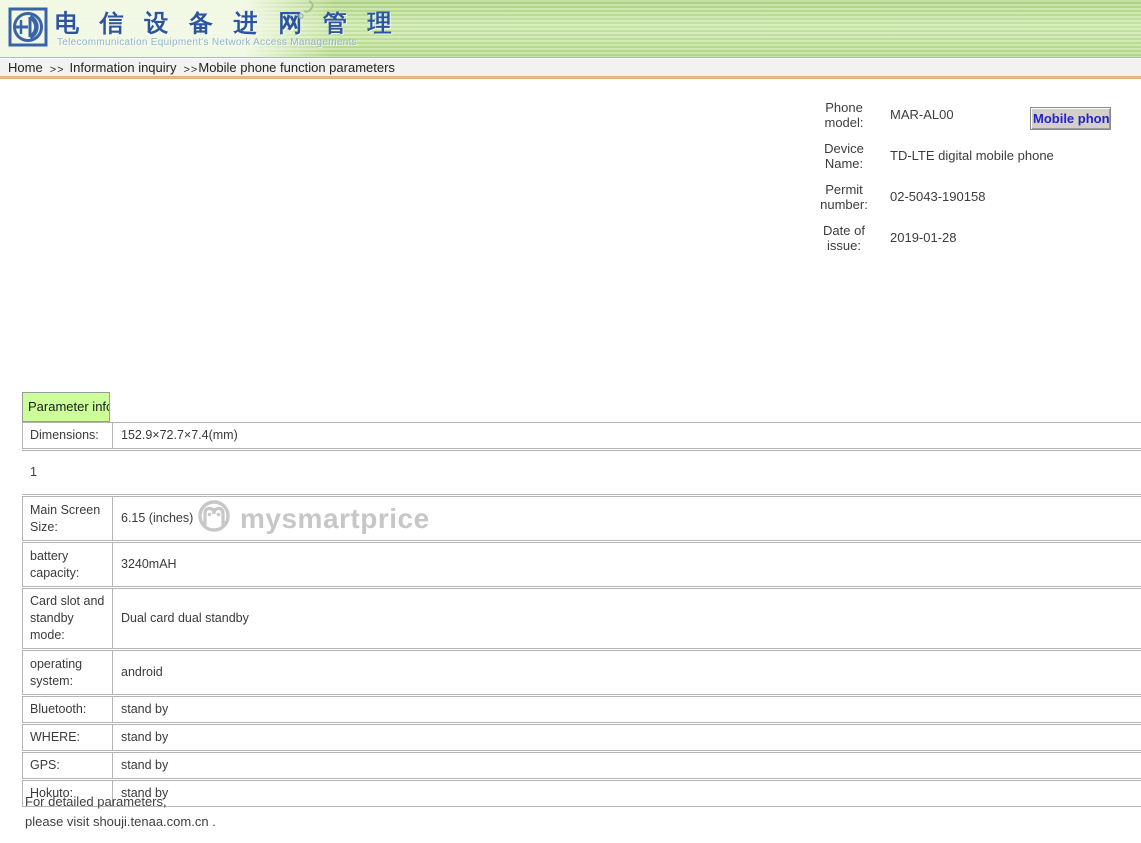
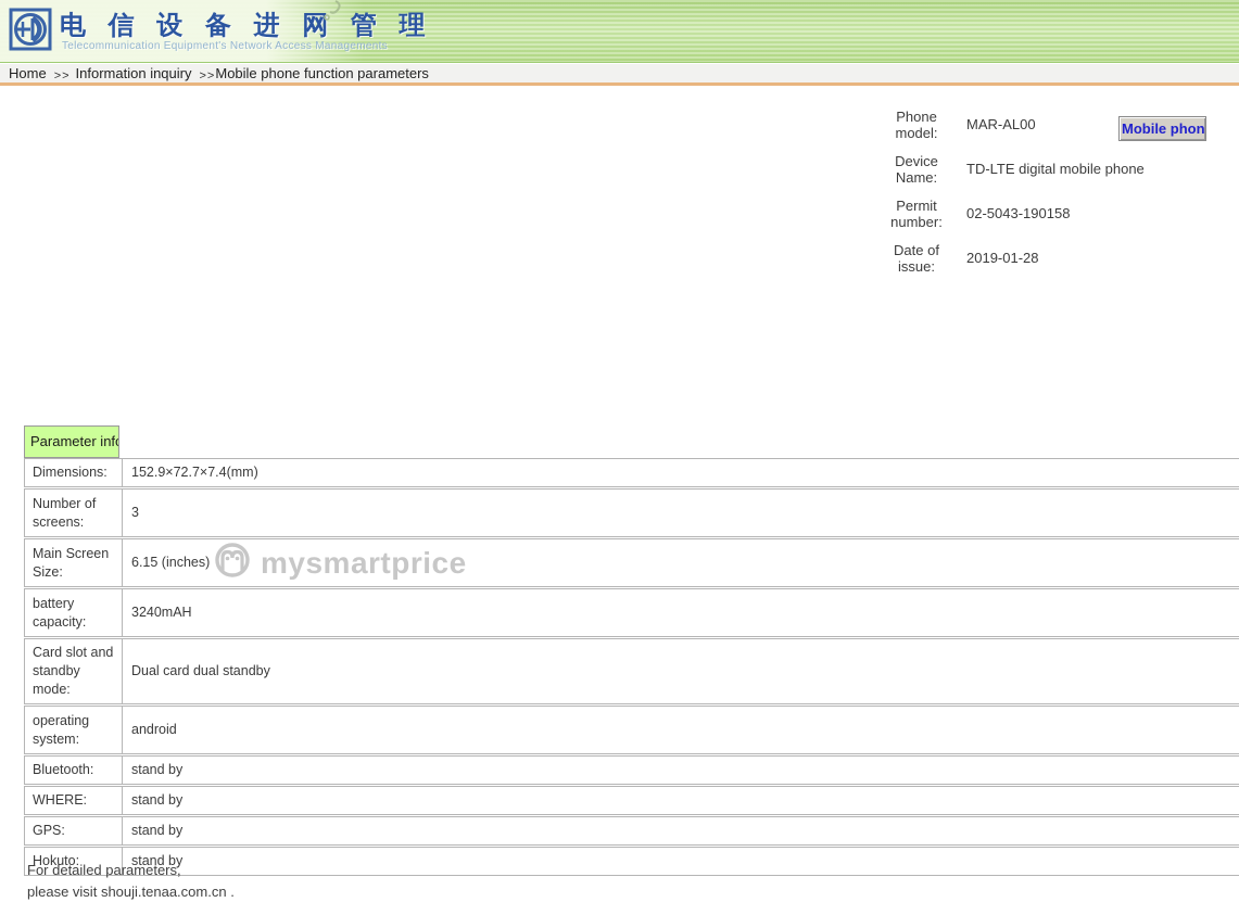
  电 信 设 备 进 网 管 理
  Telecommunication Equipment's Network Access Managements
  Home
  >>
  Information inquiry
  >>
  Mobile phone function parameters
  Phone model:
  MAR-AL00
  Device Name:
  TD-LTE digital mobile phone
  Permit number:
  02-5043-190158
  Date of issue:
  2019-01-28
  Mobile phon
  Parameter info
  Dimensions:
  152.9×72.7×7.4(mm)
+ Number of screens:
- 1
+ 3
  Main Screen Size:
  6.15 (inches)
  battery capacity:
  3240mAH
  Card slot and standby mode:
  Dual card dual standby
  operating system:
  android
  Bluetooth:
  stand by
  WHERE:
  stand by
  GPS:
  stand by
  Hokuto:
  stand by
  mysmartprice
  For detailed parameters,
  please visit shouji.tenaa.com.cn .
